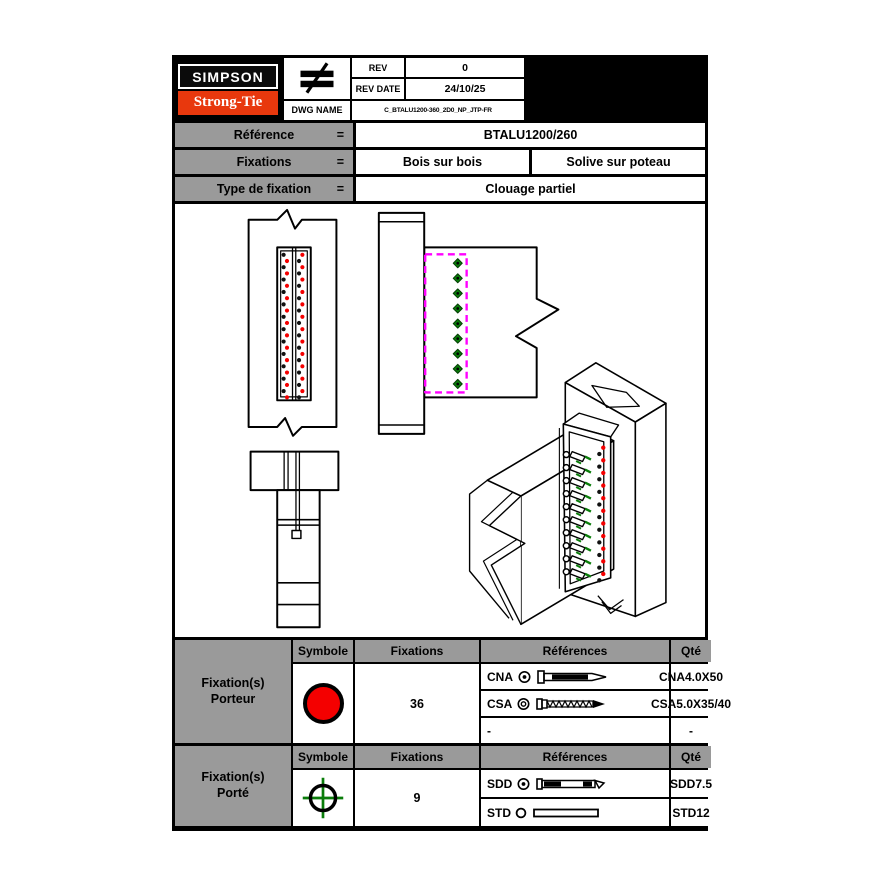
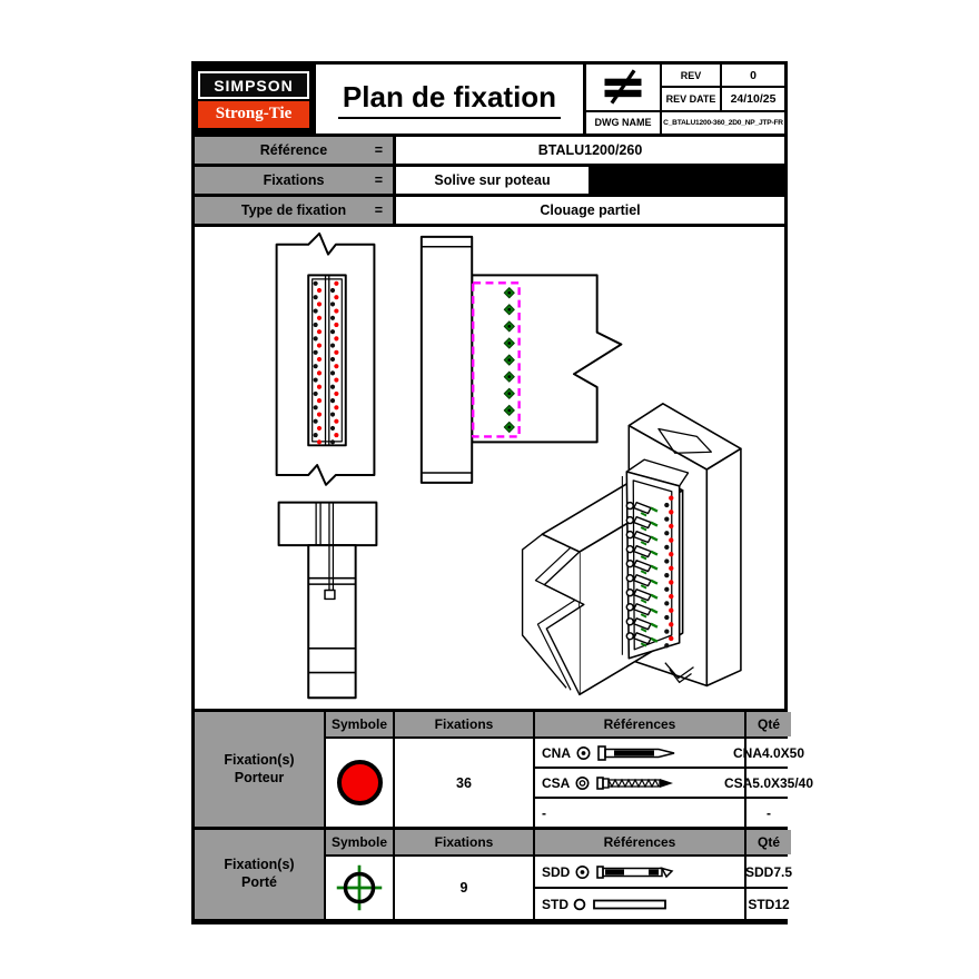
  SIMPSON
  Strong-Tie
+ Plan de fixation
  REV
  0
  REV DATE
  24/10/25
  DWG NAME
  Référence
  =
  BTALU1200/260
  Fixations
  =
- Bois sur bois
  Solive sur poteau
  Type de fixation
  =
  Clouage partiel
  Fixation(s)
  Porteur
  Symbole
  Fixations
  Références
  Qté
  CNA
  CNA4.0X50
  CSA
  CSA5.0X35/40
  -
  -
  36
  Fixation(s)
  Porté
  Symbole
  Fixations
  Références
  Qté
  SDD
  SDD7.5
  STD
  STD12
  9
